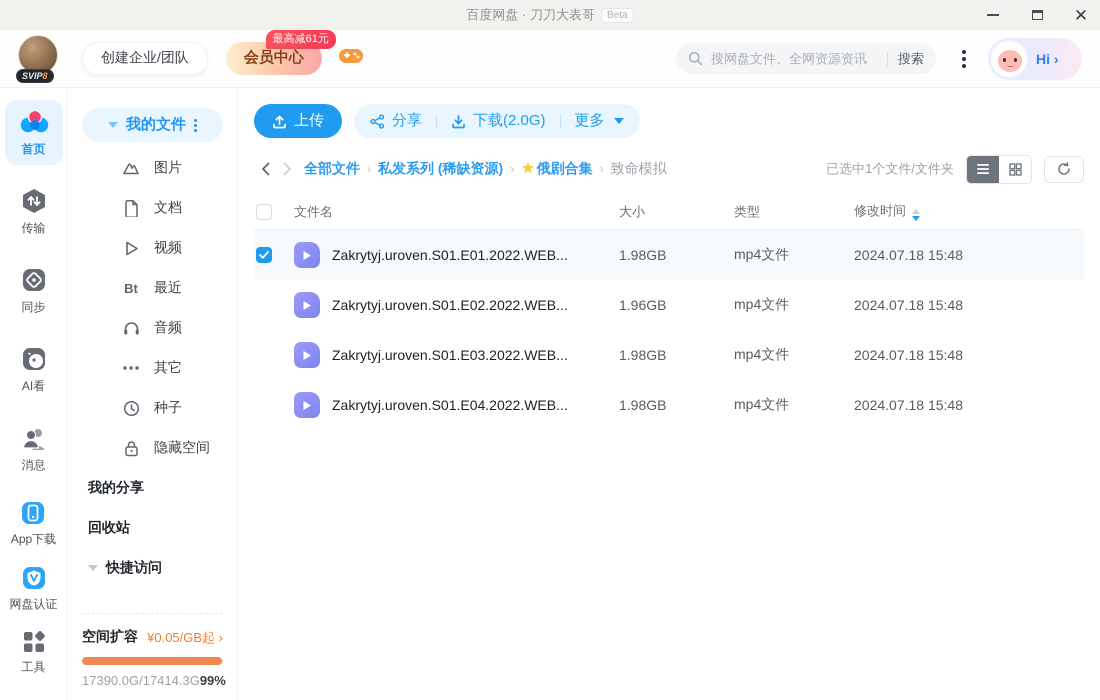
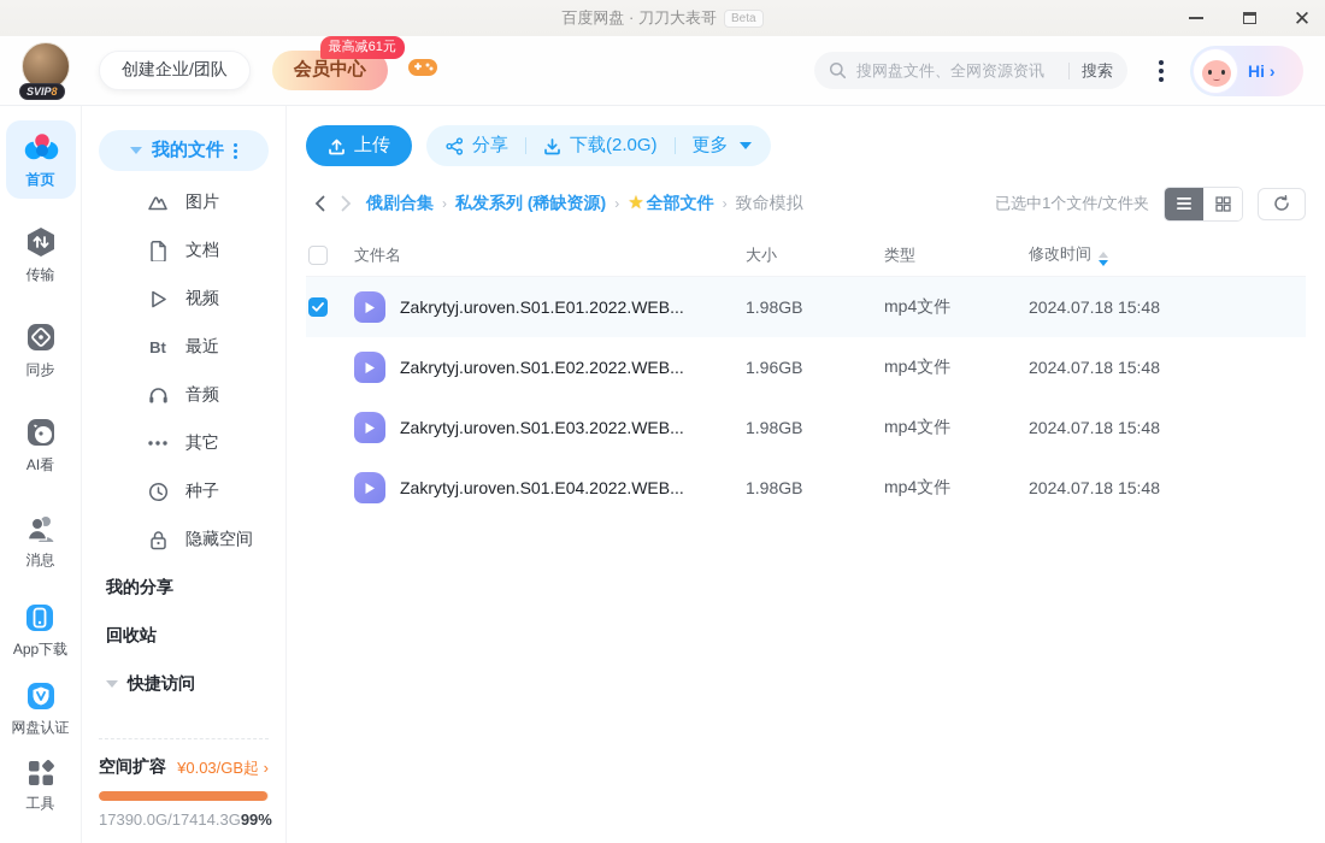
  百度网盘 · 刀刀大表哥
  Beta
  ✕
  SVIP8
  创建企业/团队
  会员中心
  最高减61元
  搜网盘文件、全网资源资讯
  搜索
  Hi ›
  首页
  传输
  同步
  AI看
  消息
  App下载
  网盘认证
  工具
  我的文件
  图片
  文档
  视频
  Bt
  最近
  音频
  其它
  种子
  隐藏空间
  我的分享
  回收站
  快捷访问
  空间扩容
- ¥0.05/GB起 ›
+ ¥0.03/GB起 ›
  17390.0G/17414.3G99%
  上传
  分享
  下载(2.0G)
  更多
- 全部文件
+ 俄剧合集
  ›
  私发系列 (稀缺资源)
  ›
- ★ 俄剧合集
+ ★ 全部文件
  ›
  致命模拟
  已选中1个文件/文件夹
  文件名
  大小
  类型
  修改时间
  Zakrytyj.uroven.S01.E01.2022.WEB...
  1.98GB
  mp4文件
  2024.07.18 15:48
  Zakrytyj.uroven.S01.E02.2022.WEB...
  1.96GB
  mp4文件
  2024.07.18 15:48
  Zakrytyj.uroven.S01.E03.2022.WEB...
  1.98GB
  mp4文件
  2024.07.18 15:48
  Zakrytyj.uroven.S01.E04.2022.WEB...
  1.98GB
  mp4文件
  2024.07.18 15:48
